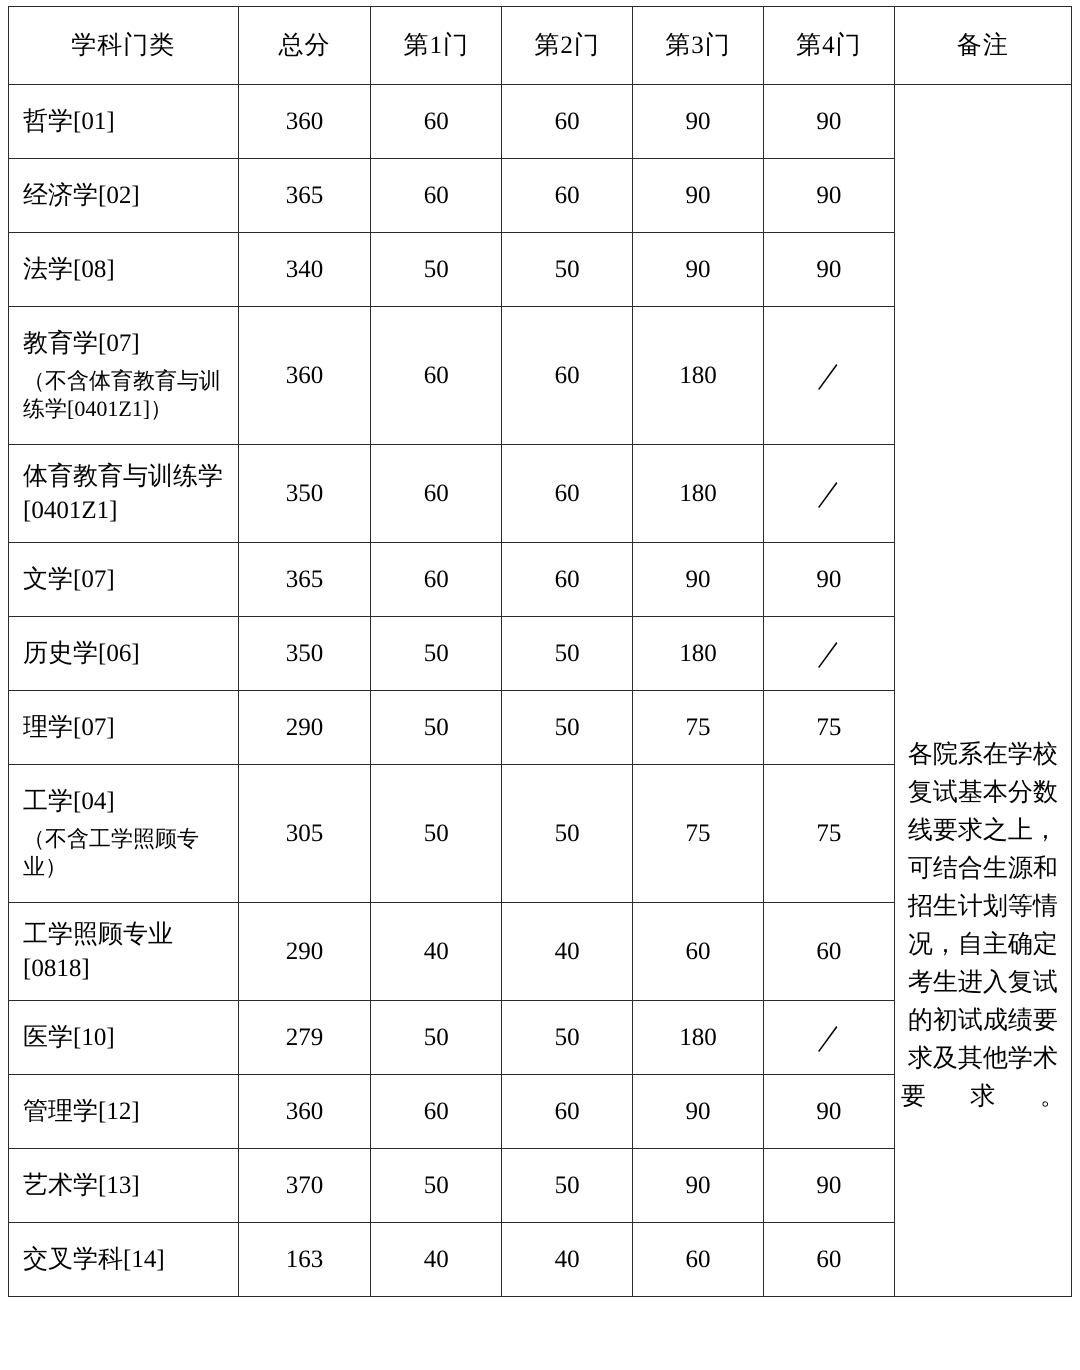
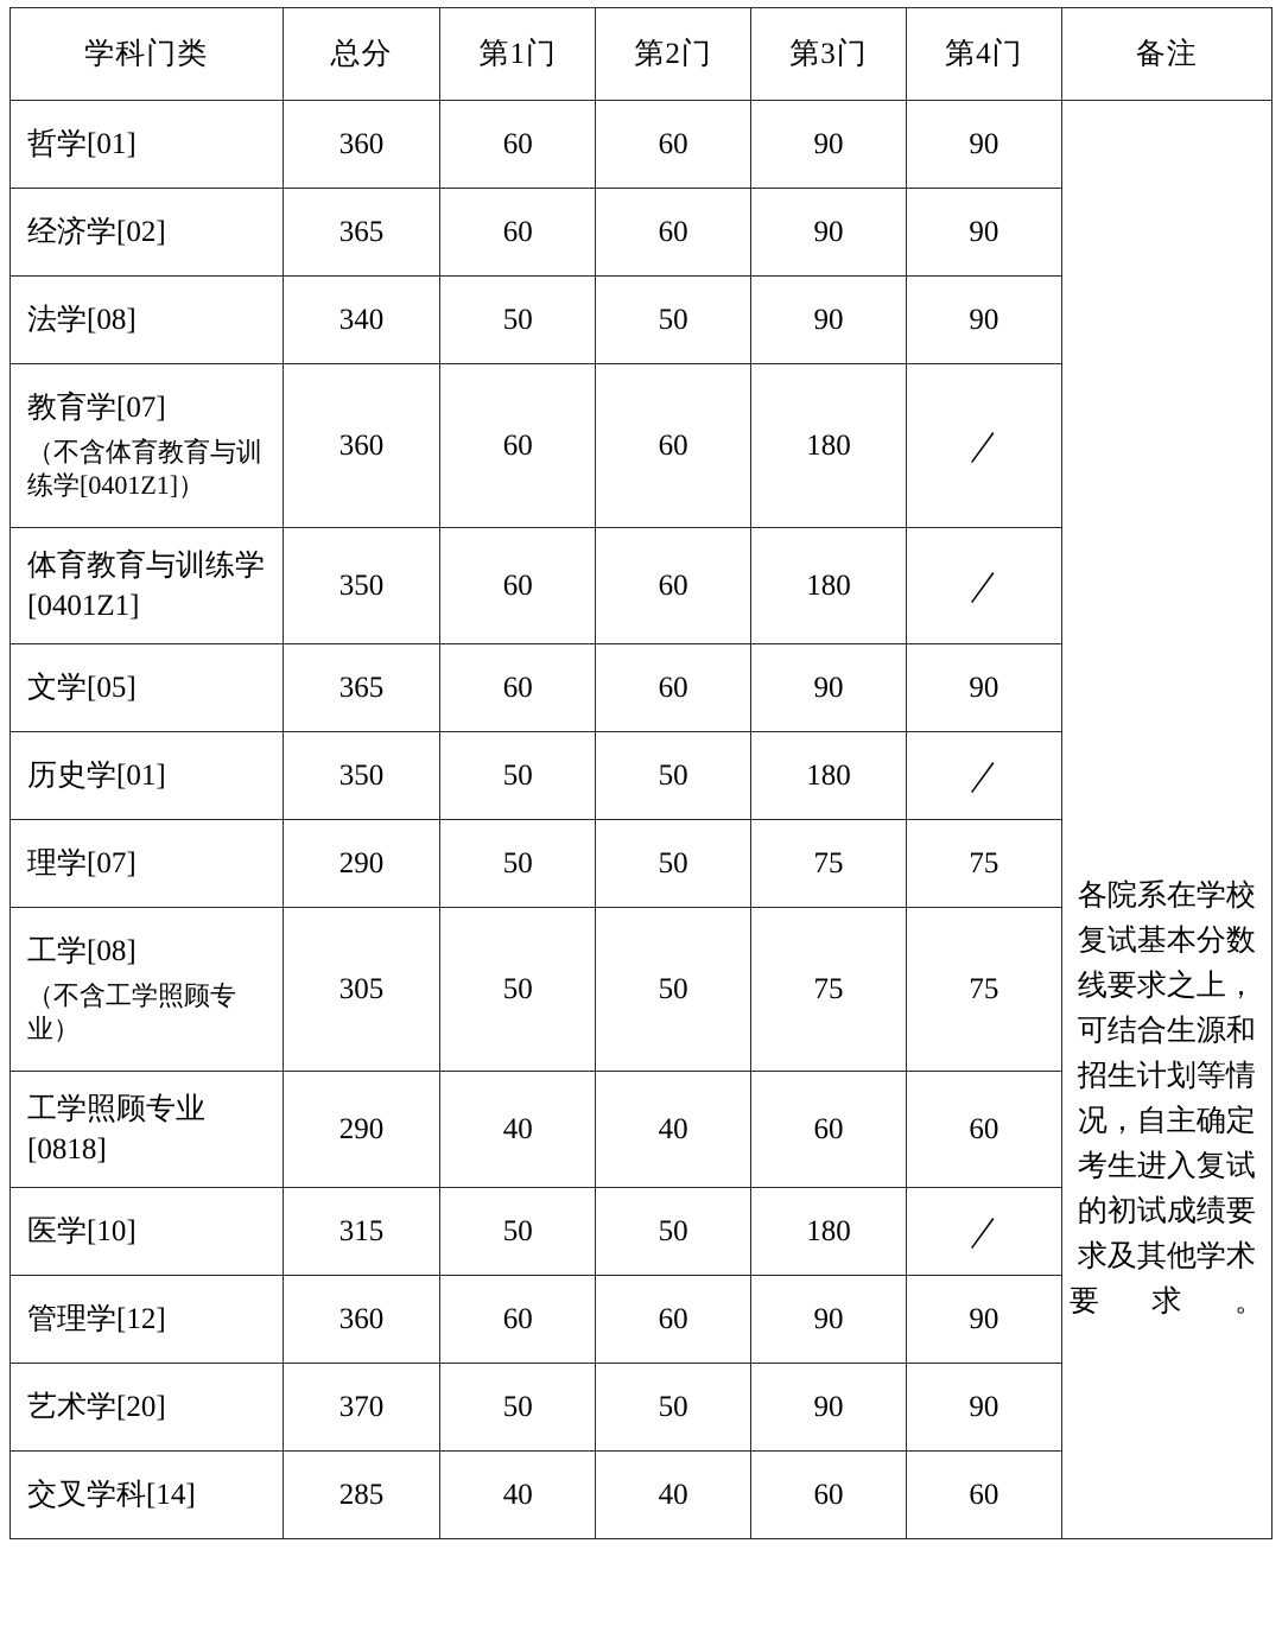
  学科门类	总分	第1门	第2门	第3门	第4门	备注
  哲学[01]	360	60	60	90	90	各院系在学校复试基本分数线要求之上，可结合生源和招生计划等情况，自主确定考生进入复试的初试成绩要求及其他学术要求。
  经济学[02]	365	60	60	90	90
  法学[08]	340	50	50	90	90
  教育学[07]（不含体育教育与训练学[0401Z1]）	360	60	60	180	／
  体育教育与训练学[0401Z1]	350	60	60	180	／
- 文学[07]	365	60	60	90	90
+ 文学[05]	365	60	60	90	90
- 历史学[06]	350	50	50	180	／
+ 历史学[01]	350	50	50	180	／
  理学[07]	290	50	50	75	75
- 工学[04]（不含工学照顾专业）	305	50	50	75	75
+ 工学[08]（不含工学照顾专业）	305	50	50	75	75
  工学照顾专业[0818]	290	40	40	60	60
- 医学[10]	279	50	50	180	／
+ 医学[10]	315	50	50	180	／
  管理学[12]	360	60	60	90	90
- 艺术学[13]	370	50	50	90	90
+ 艺术学[20]	370	50	50	90	90
- 交叉学科[14]	163	40	40	60	60
+ 交叉学科[14]	285	40	40	60	60
